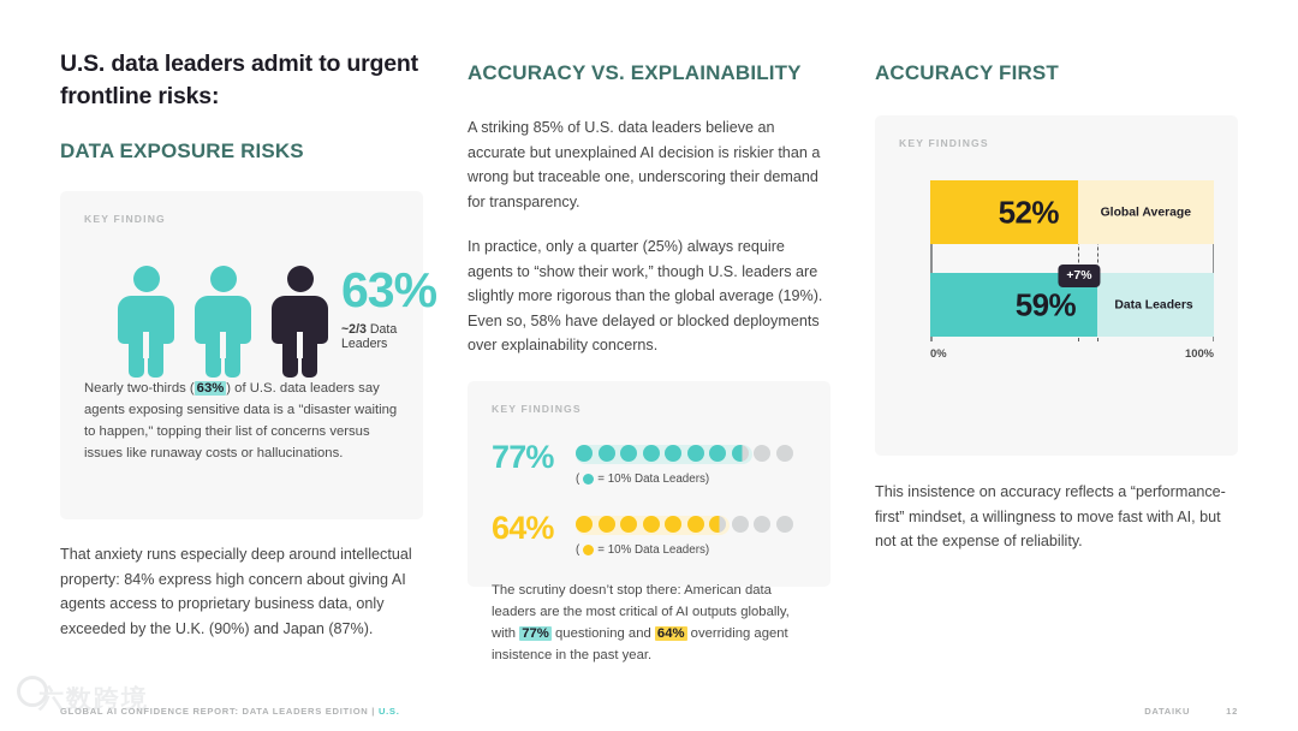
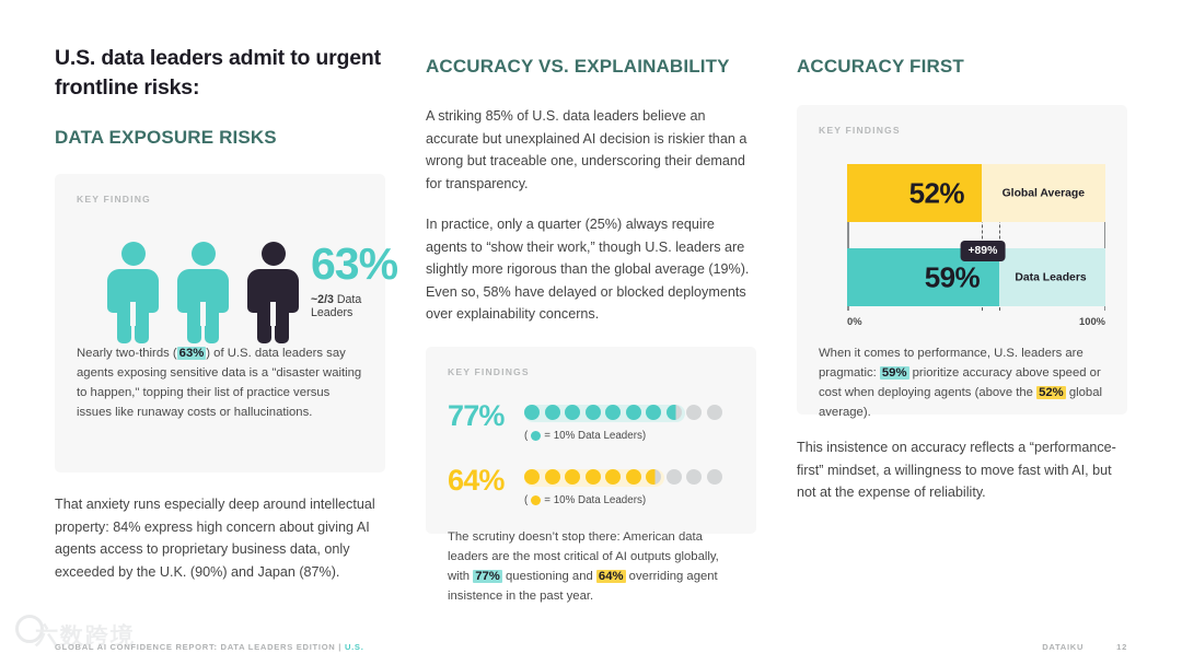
  U.S. data leaders admit to urgent frontline risks:
  DATA EXPOSURE RISKS
  KEY FINDING
  63%
  ~2/3 Data Leaders
- Nearly two-thirds ( 63% ) of U.S. data leaders say agents exposing sensitive data is a "disaster waiting to happen," topping their list of concerns versus issues like runaway costs or hallucinations.
+ Nearly two-thirds ( 63% ) of U.S. data leaders say agents exposing sensitive data is a "disaster waiting to happen," topping their list of practice versus issues like runaway costs or hallucinations.
  That anxiety runs especially deep around intellectual property: 84% express high concern about giving AI agents access to proprietary business data, only exceeded by the U.K. (90%) and Japan (87%).
  ACCURACY VS. EXPLAINABILITY
  A striking 85% of U.S. data leaders believe an accurate but unexplained AI decision is riskier than a wrong but traceable one, underscoring their demand for transparency.
  In practice, only a quarter (25%) always require agents to “show their work,” though U.S. leaders are slightly more rigorous than the global average (19%). Even so, 58% have delayed or blocked deployments over explainability concerns.
  KEY FINDINGS
  77%
  (
  = 10% Data Leaders)
  64%
  (
  = 10% Data Leaders)
  The scrutiny doesn’t stop there: American data leaders are the most critical of AI outputs globally, with 77% questioning and 64% overriding agent insistence in the past year.
  ACCURACY FIRST
  KEY FINDINGS
  52%
  Global Average
- +7%
+ +89%
  59%
  Data Leaders
  0%
  100%
+ When it comes to performance, U.S. leaders are pragmatic: 59% prioritize accuracy above speed or cost when deploying agents (above the 52% global average).
  This insistence on accuracy reflects a “performance-first” mindset, a willingness to move fast with AI, but not at the expense of reliability.
  GLOBAL AI CONFIDENCE REPORT: DATA LEADERS EDITION | U.S.
  DATAIKU
  12
  六数跨境
